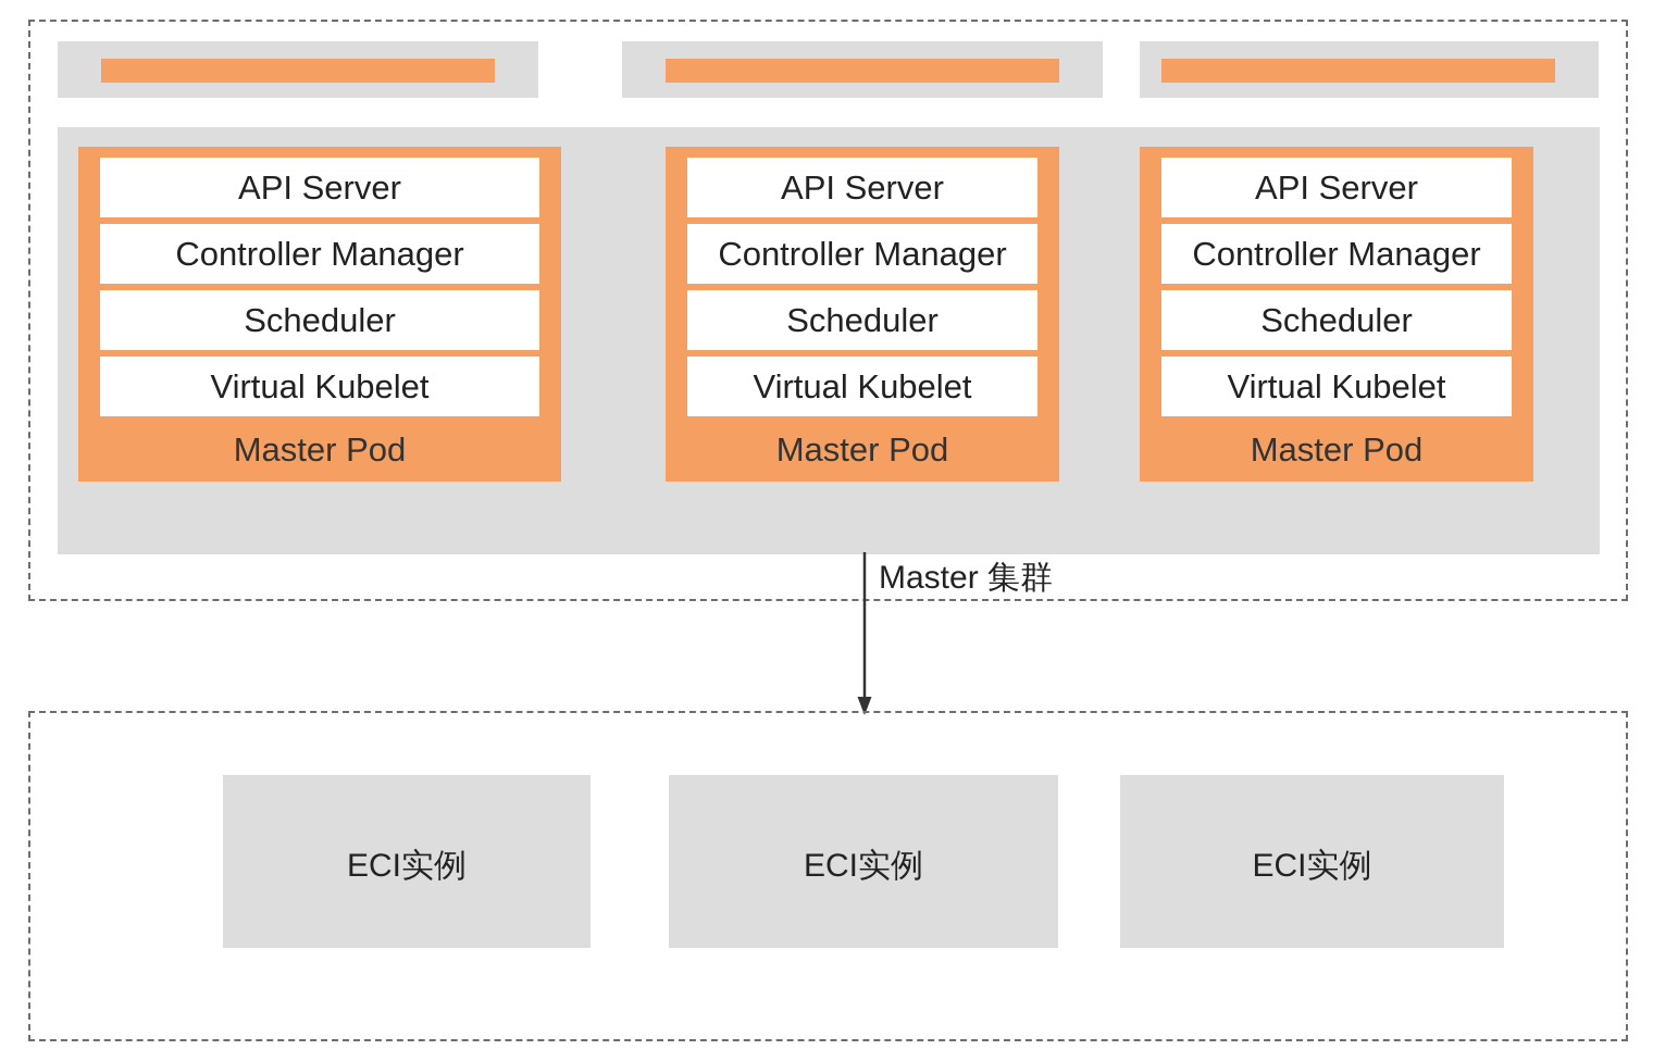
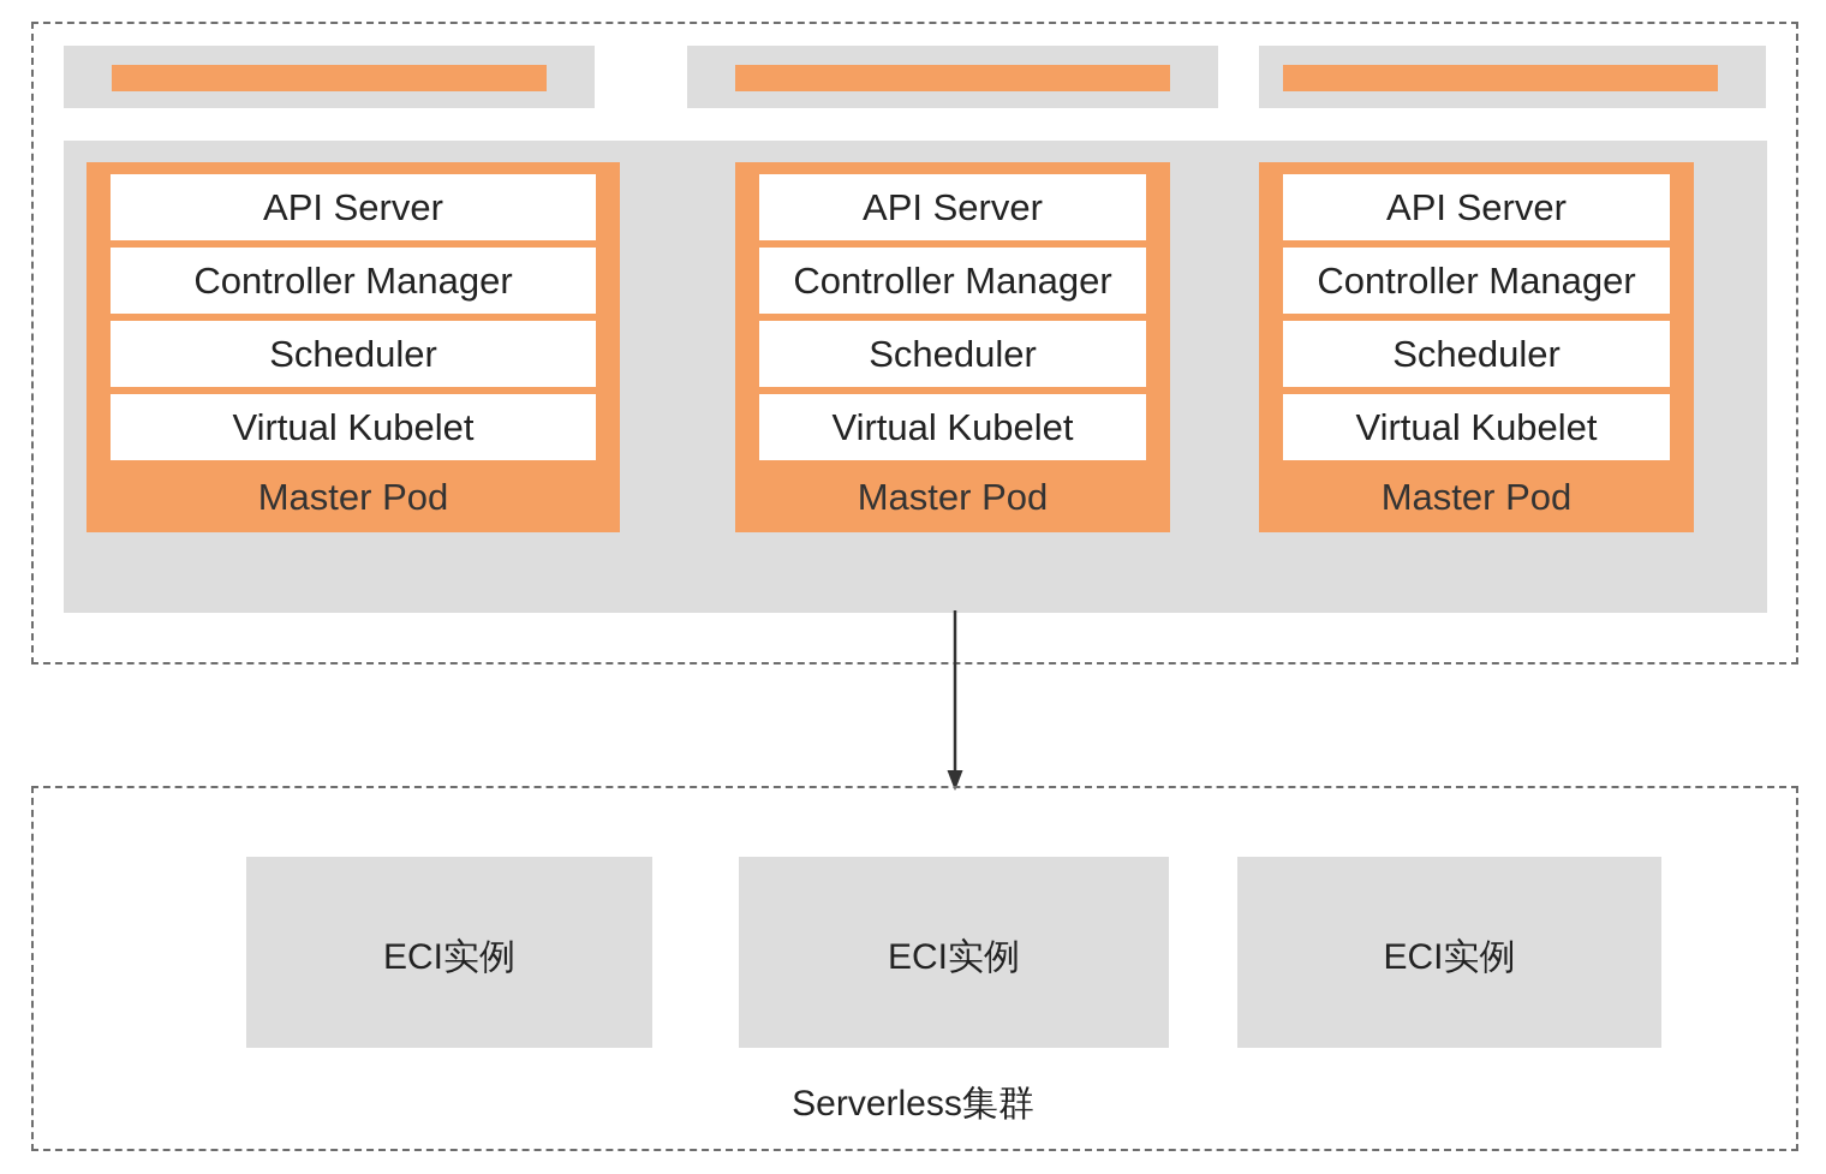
  API Server
  Controller Manager
  Scheduler
  Virtual Kubelet
  Master Pod
  API Server
  Controller Manager
  Scheduler
  Virtual Kubelet
  Master Pod
  API Server
  Controller Manager
  Scheduler
  Virtual Kubelet
  Master Pod
- Master 集群
  ECI实例
  ECI实例
  ECI实例
+ Serverless集群
